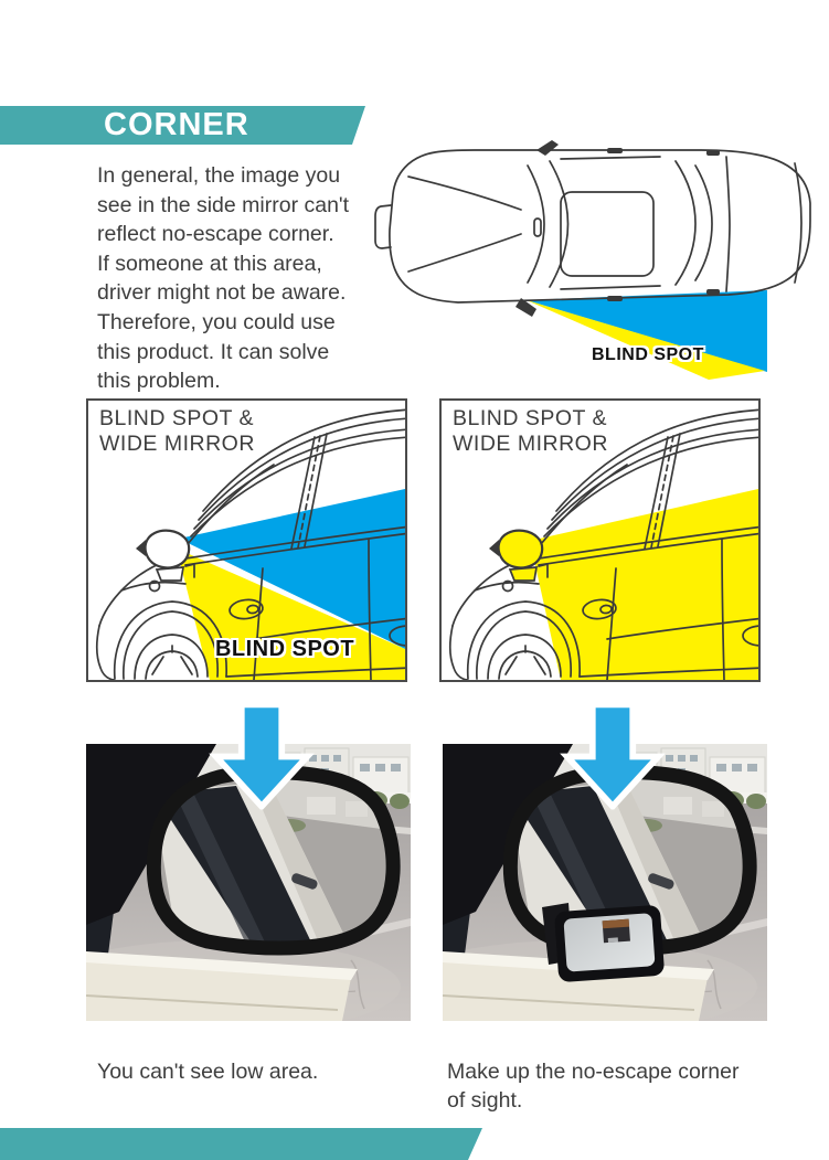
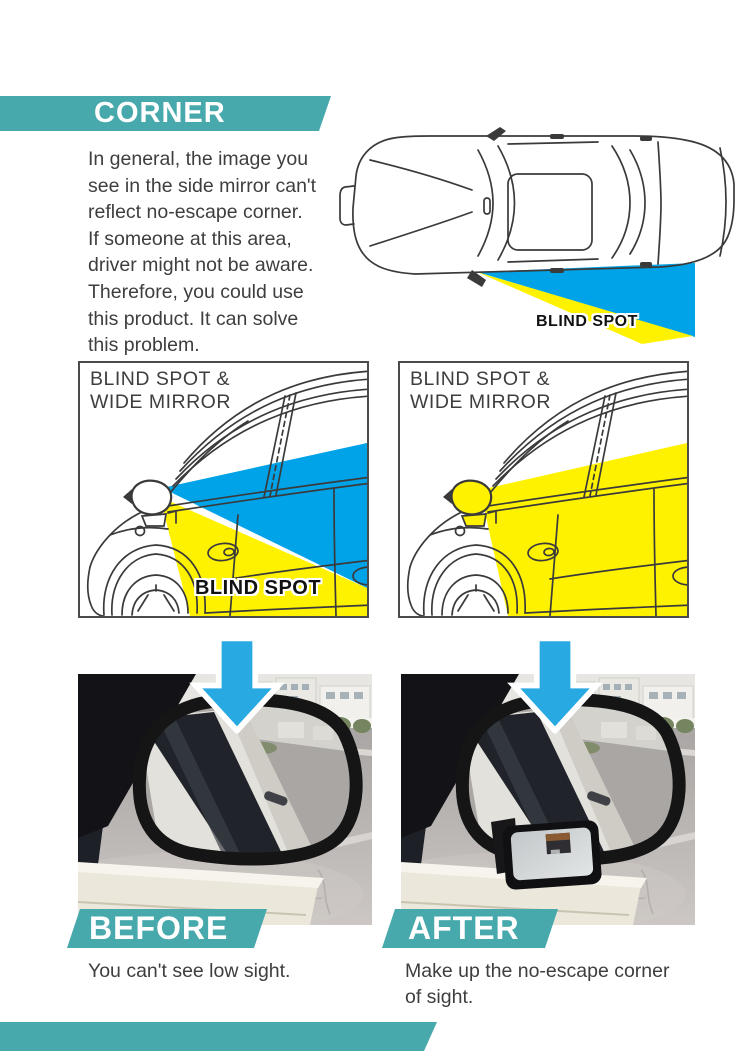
  CORNER
  In general, the image you
  see in the side mirror can't
  reflect no-escape corner.
  If someone at this area,
  driver might not be aware.
  Therefore, you could use
  this product. It can solve
  this problem.
  BLIND SPOT
  BLIND SPOT &
  WIDE MIRROR
  BLIND SPOT
  BLIND SPOT &
  WIDE MIRROR
+ BEFORE
+ AFTER
- You can't see low area.
+ You can't see low sight.
  Make up the no-escape corner
  of sight.
